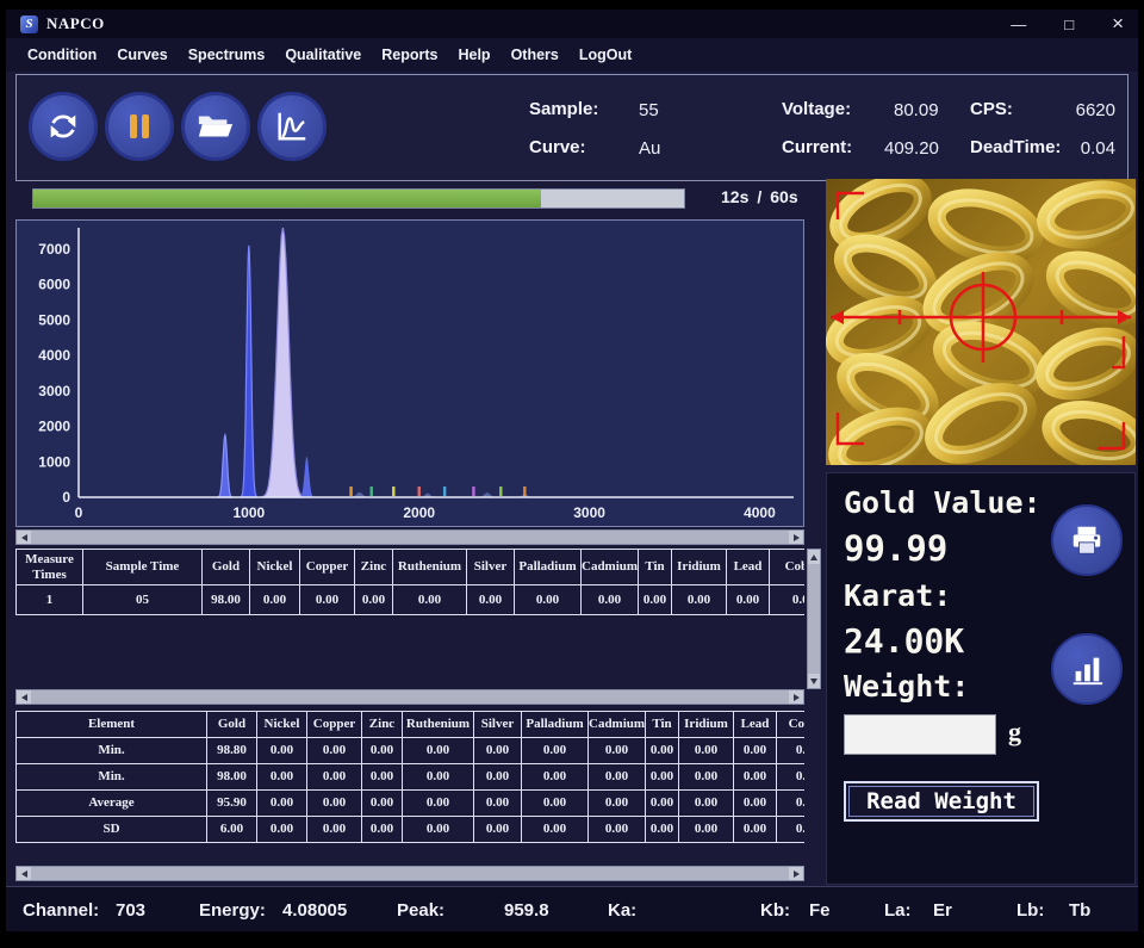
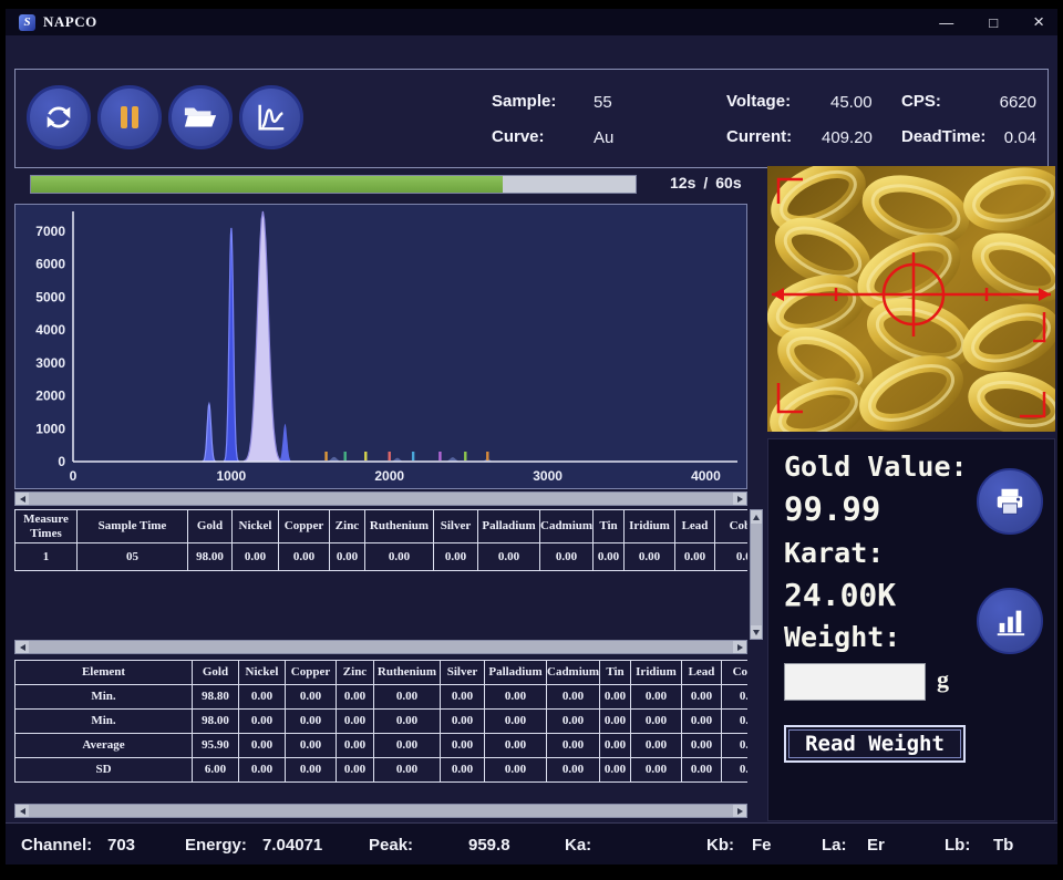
  S
  NAPCO
  —
  □
  ×
- Condition
- Curves
- Spectrums
- Qualitative
- Reports
- Help
- Others
- LogOut
  Sample:
  55
  Curve:
  Au
  Voltage:
- 80.09
+ 45.00
  Current:
  409.20
  CPS:
  6620
  DeadTime:
  0.04
  12s / 60s
  0
  1000
  2000
  3000
  4000
  5000
  6000
  7000
  0
  1000
  2000
  3000
  4000
  Measure Times	Sample Time	Gold	Nickel	Copper	Zinc	Ruthenium	Silver	Palladium	Cadmium	Tin	Iridium	Lead	Co
  1	05	98.00	0.00	0.00	0.00	0.00	0.00	0.00	0.00	0.00	0.00	0.00	0.
  Element	Gold	Nickel	Copper	Zinc	Ruthenium	Silver	Palladium	Cadmium	Tin	Iridium	Lead	Co
  Min.	98.80	0.00	0.00	0.00	0.00	0.00	0.00	0.00	0.00	0.00	0.00	0.
  Min.	98.00	0.00	0.00	0.00	0.00	0.00	0.00	0.00	0.00	0.00	0.00	0.
  Average	95.90	0.00	0.00	0.00	0.00	0.00	0.00	0.00	0.00	0.00	0.00	0.
  SD	6.00	0.00	0.00	0.00	0.00	0.00	0.00	0.00	0.00	0.00	0.00	0.
  Gold Value:
  99.99
  Karat:
  24.00K
  Weight:
  g
  Read Weight
  Channel:
  703
  Energy:
- 4.08005
+ 7.04071
  Peak:
  959.8
  Ka:
  Kb:
  Fe
  La:
  Er
  Lb:
  Tb
